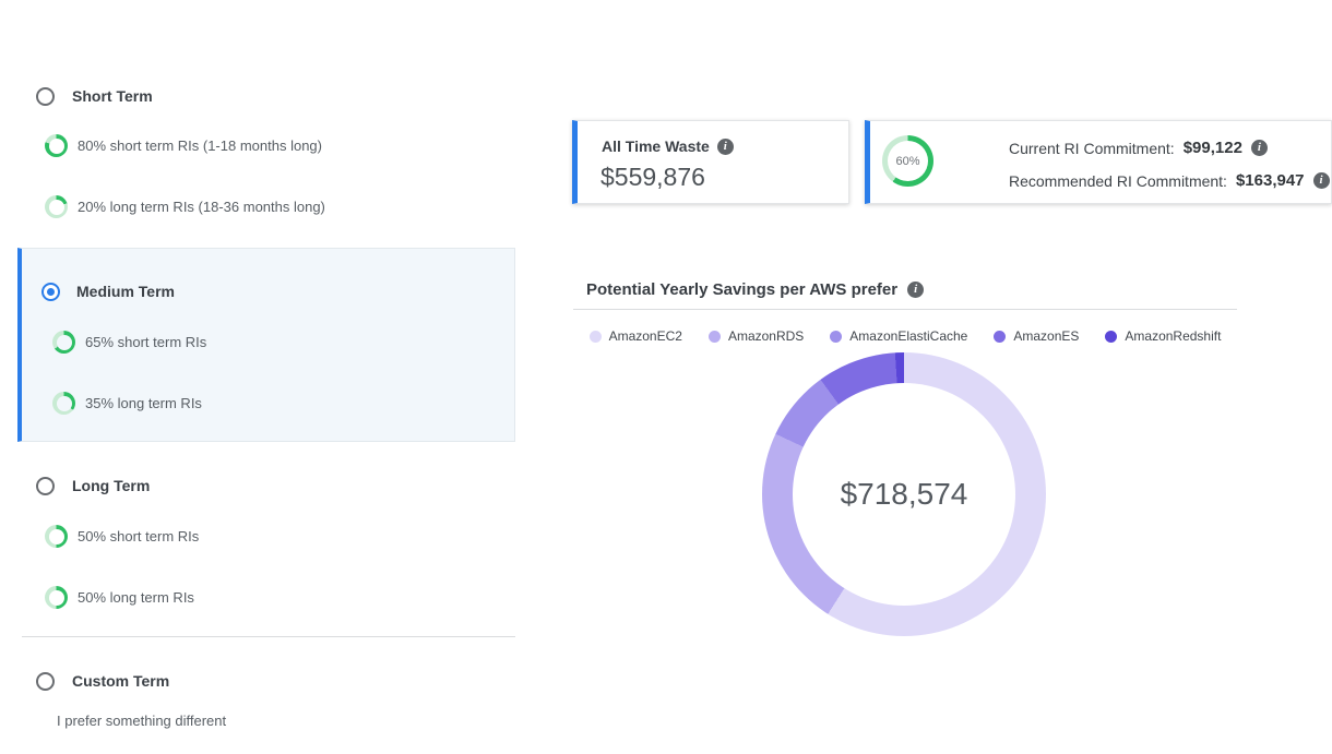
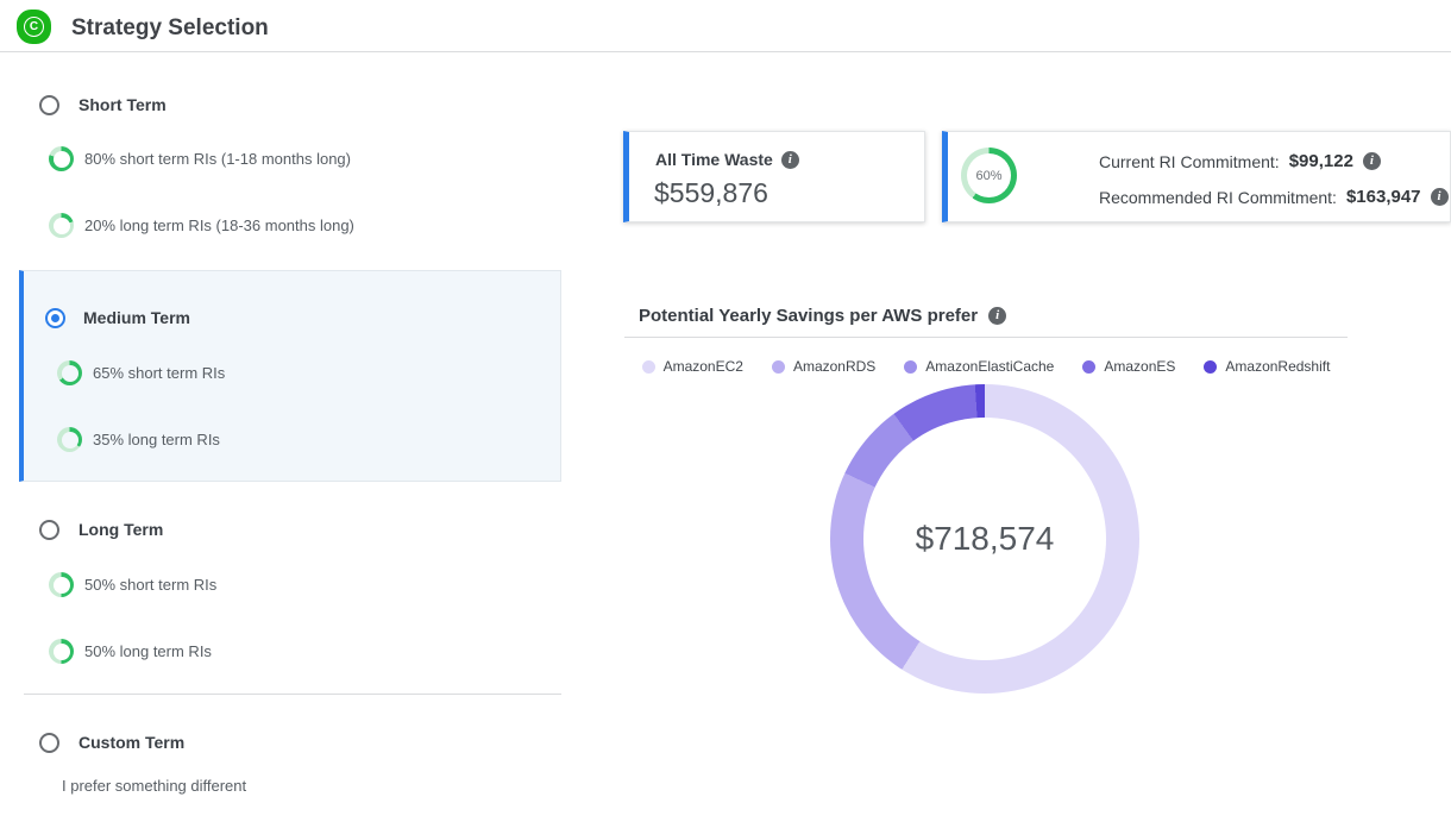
+ C
+ Strategy Selection
  Short Term
  80% short term RIs (1-18 months long)
  20% long term RIs (18-36 months long)
  Medium Term
  65% short term RIs
  35% long term RIs
  Long Term
  50% short term RIs
  50% long term RIs
  Custom Term
  I prefer something different
  All Time Waste
  i
  $559,876
  60%
  Current RI Commitment:
  $99,122
  i
  Recommended RI Commitment:
  $163,947
  i
  Potential Yearly Savings per AWS prefer
  i
  AmazonEC2
  AmazonRDS
  AmazonElastiCache
  AmazonES
  AmazonRedshift
  $718,574
